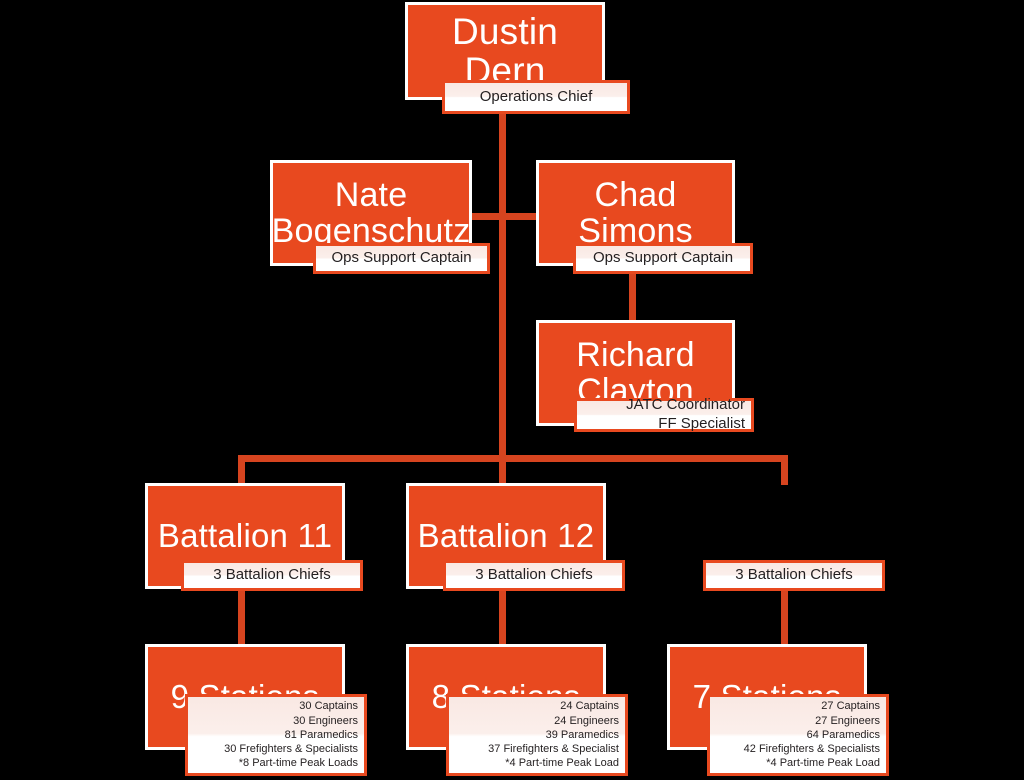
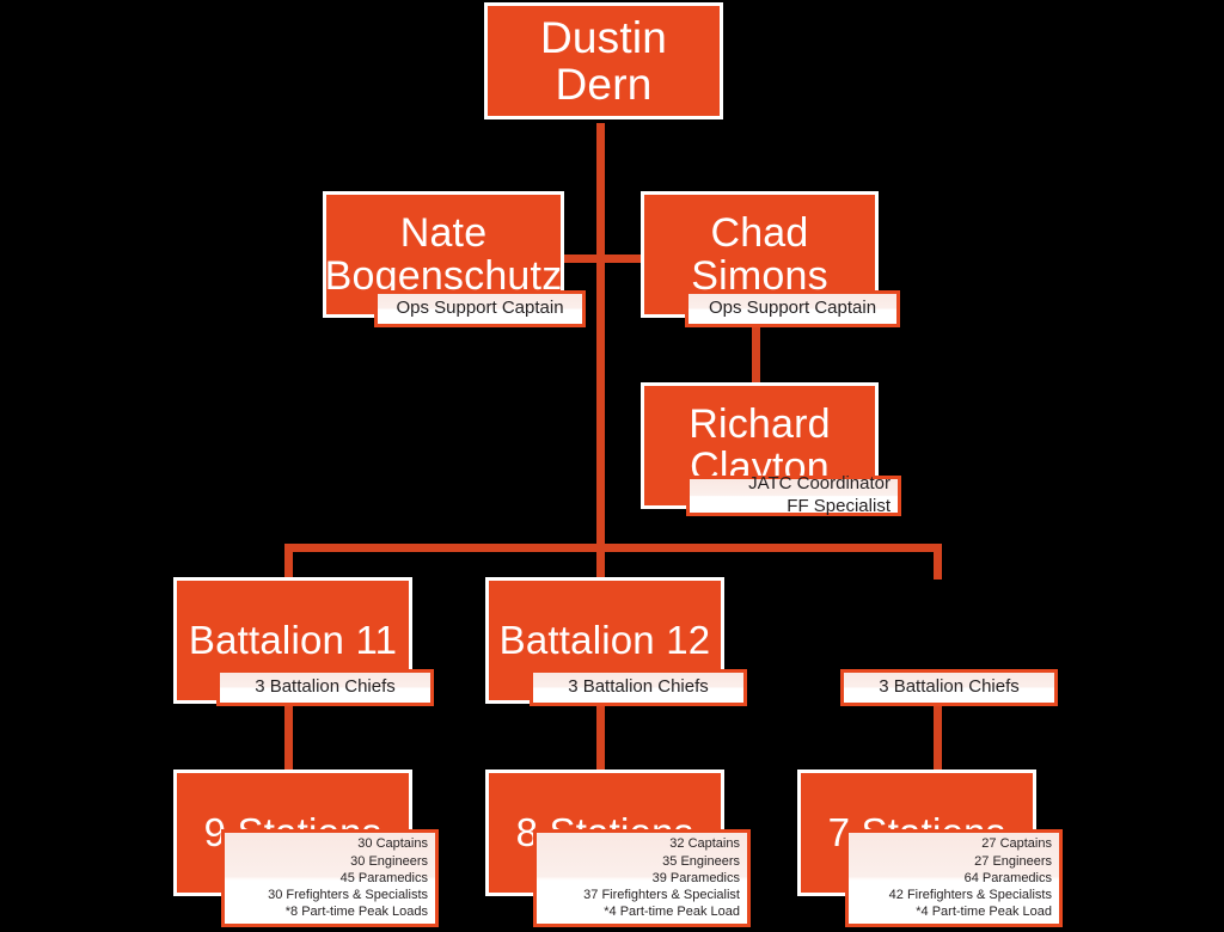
  Dustin Dern
- Operations Chief
  Nate
  Bogenschutz
  Ops Support Captain
  Chad
  Simons
  Ops Support Captain
  Richard
  Clayton
  JATC Coordinator
  FF Specialist
  Battalion 11
  3 Battalion Chiefs
  Battalion 12
  3 Battalion Chiefs
  3 Battalion Chiefs
  30 Captains
  30 Engineers
- 81 Paramedics
+ 45 Paramedics
  30 Frefighters & Specialists
  *8 Part-time Peak Loads
- 24 Captains
+ 32 Captains
- 24 Engineers
+ 35 Engineers
  39 Paramedics
  37 Firefighters & Specialist
  *4 Part-time Peak Load
  27 Captains
  27 Engineers
  64 Paramedics
  42 Firefighters & Specialists
  *4 Part-time Peak Load
